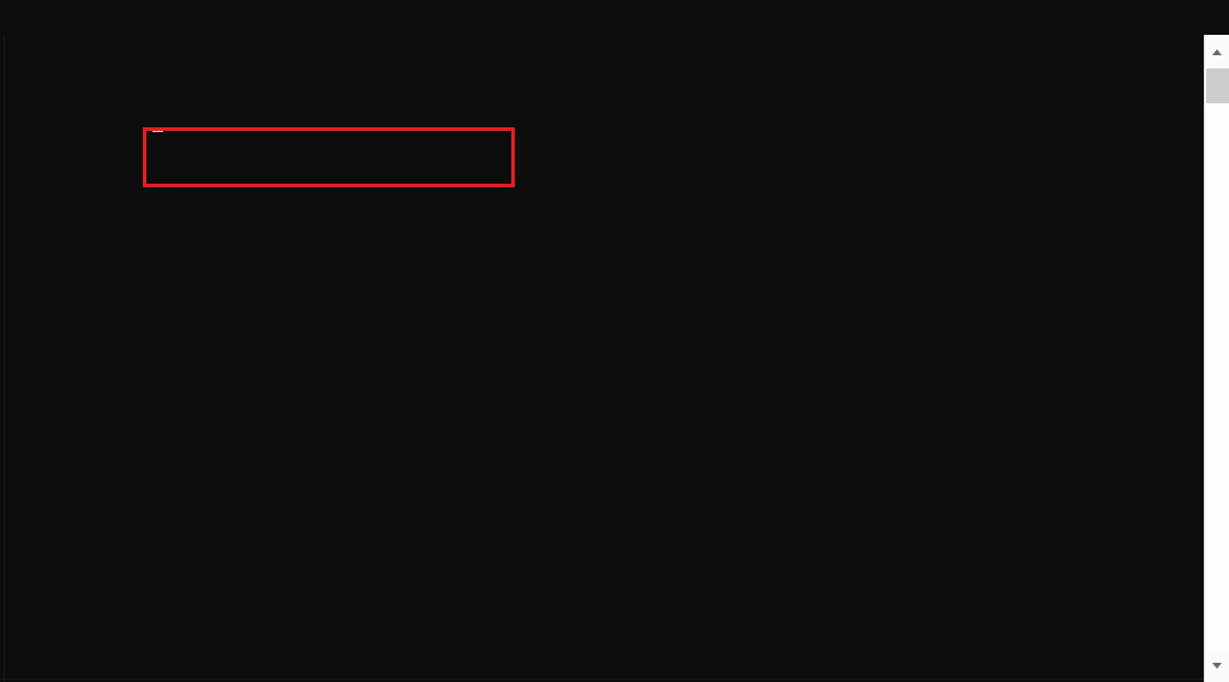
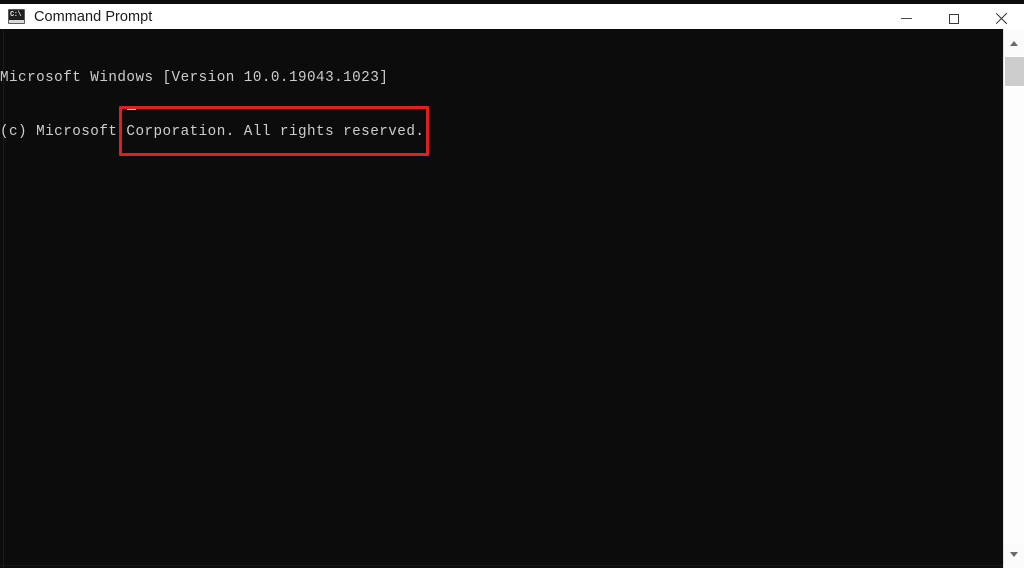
+ C:\
+ Command Prompt
+ Microsoft Windows [Version 10.0.19043.1023]
+ (c) Microsoft Corporation. All rights reserved.
